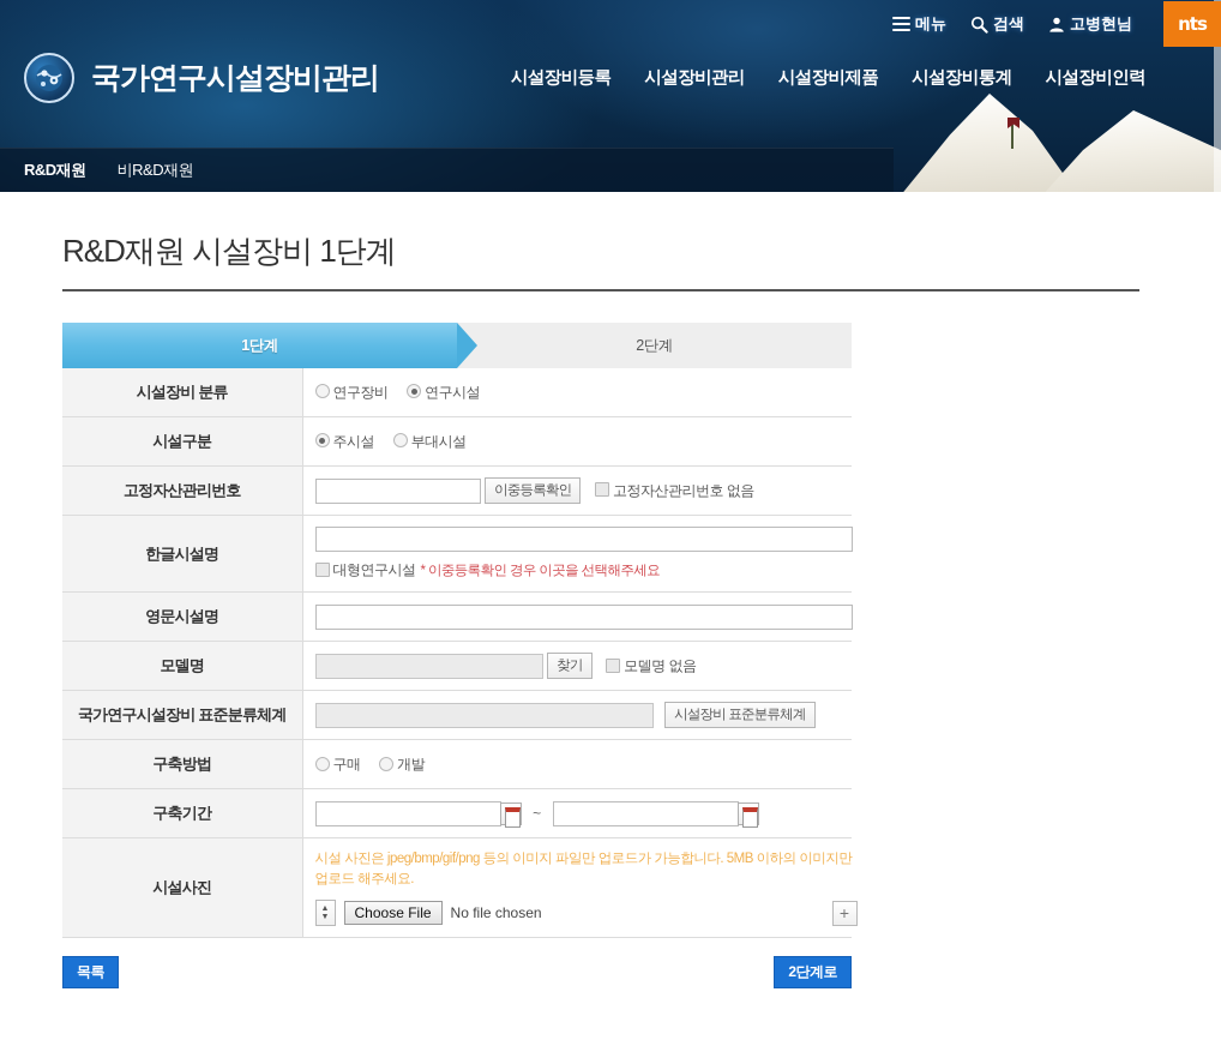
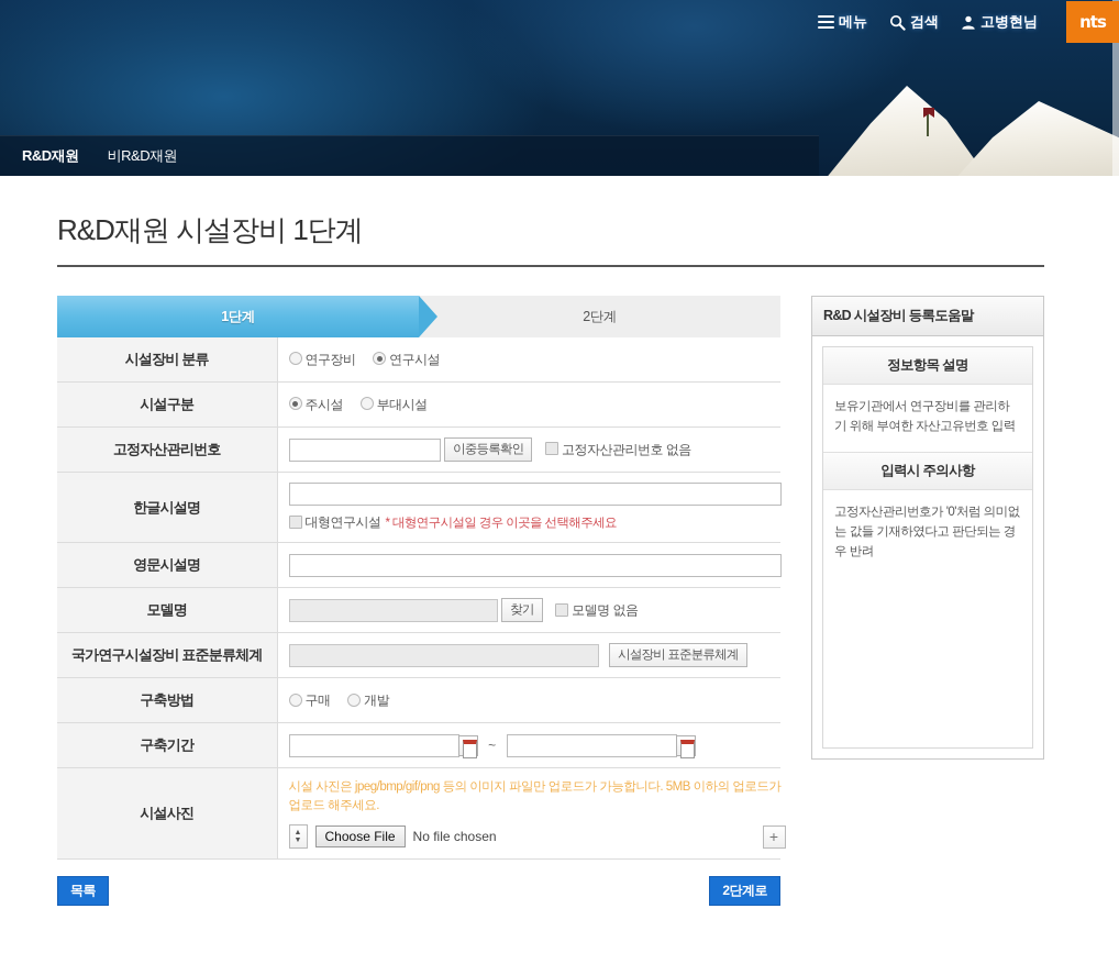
  메뉴
  검색
  고병현님
  nts
- 국가연구시설장비관리
- 시설장비등록
- 시설장비관리
- 시설장비제품
- 시설장비통계
- 시설장비인력
  R&D재원
  비R&D재원
  R&D재원 시설장비 1단계
  1단계
  2단계
  시설장비 분류	연구장비 연구시설
  시설구분	주시설 부대시설
  고정자산관리번호	이중등록확인 고정자산관리번호 없음
- 한글시설명	대형연구시설 * 이중등록확인 경우 이곳을 선택해주세요
+ 한글시설명	대형연구시설 * 대형연구시설일 경우 이곳을 선택해주세요
  영문시설명
  모델명	찾기 모델명 없음
  국가연구시설장비 표준분류체계	시설장비 표준분류체계
  구축방법	구매 개발
  구축기간	~
- 시설사진	시설 사진은 jpeg/bmp/gif/png 등의 이미지 파일만 업로드가 가능합니다. 5MB 이하의 이미지만 업로드 해주세요. Choose File No file chosen +
+ 시설사진	시설 사진은 jpeg/bmp/gif/png 등의 이미지 파일만 업로드가 가능합니다. 5MB 이하의 업로드가 업로드 해주세요. Choose File No file chosen +
  목록
  2단계로
+ R&D 시설장비 등록도움말
+ 정보항목 설명
+ 보유기관에서 연구장비를 관리하기 위해 부여한 자산고유번호 입력
+ 입력시 주의사항
+ 고정자산관리번호가 '0'처럼 의미없는 값들 기재하였다고 판단되는 경우 반려
